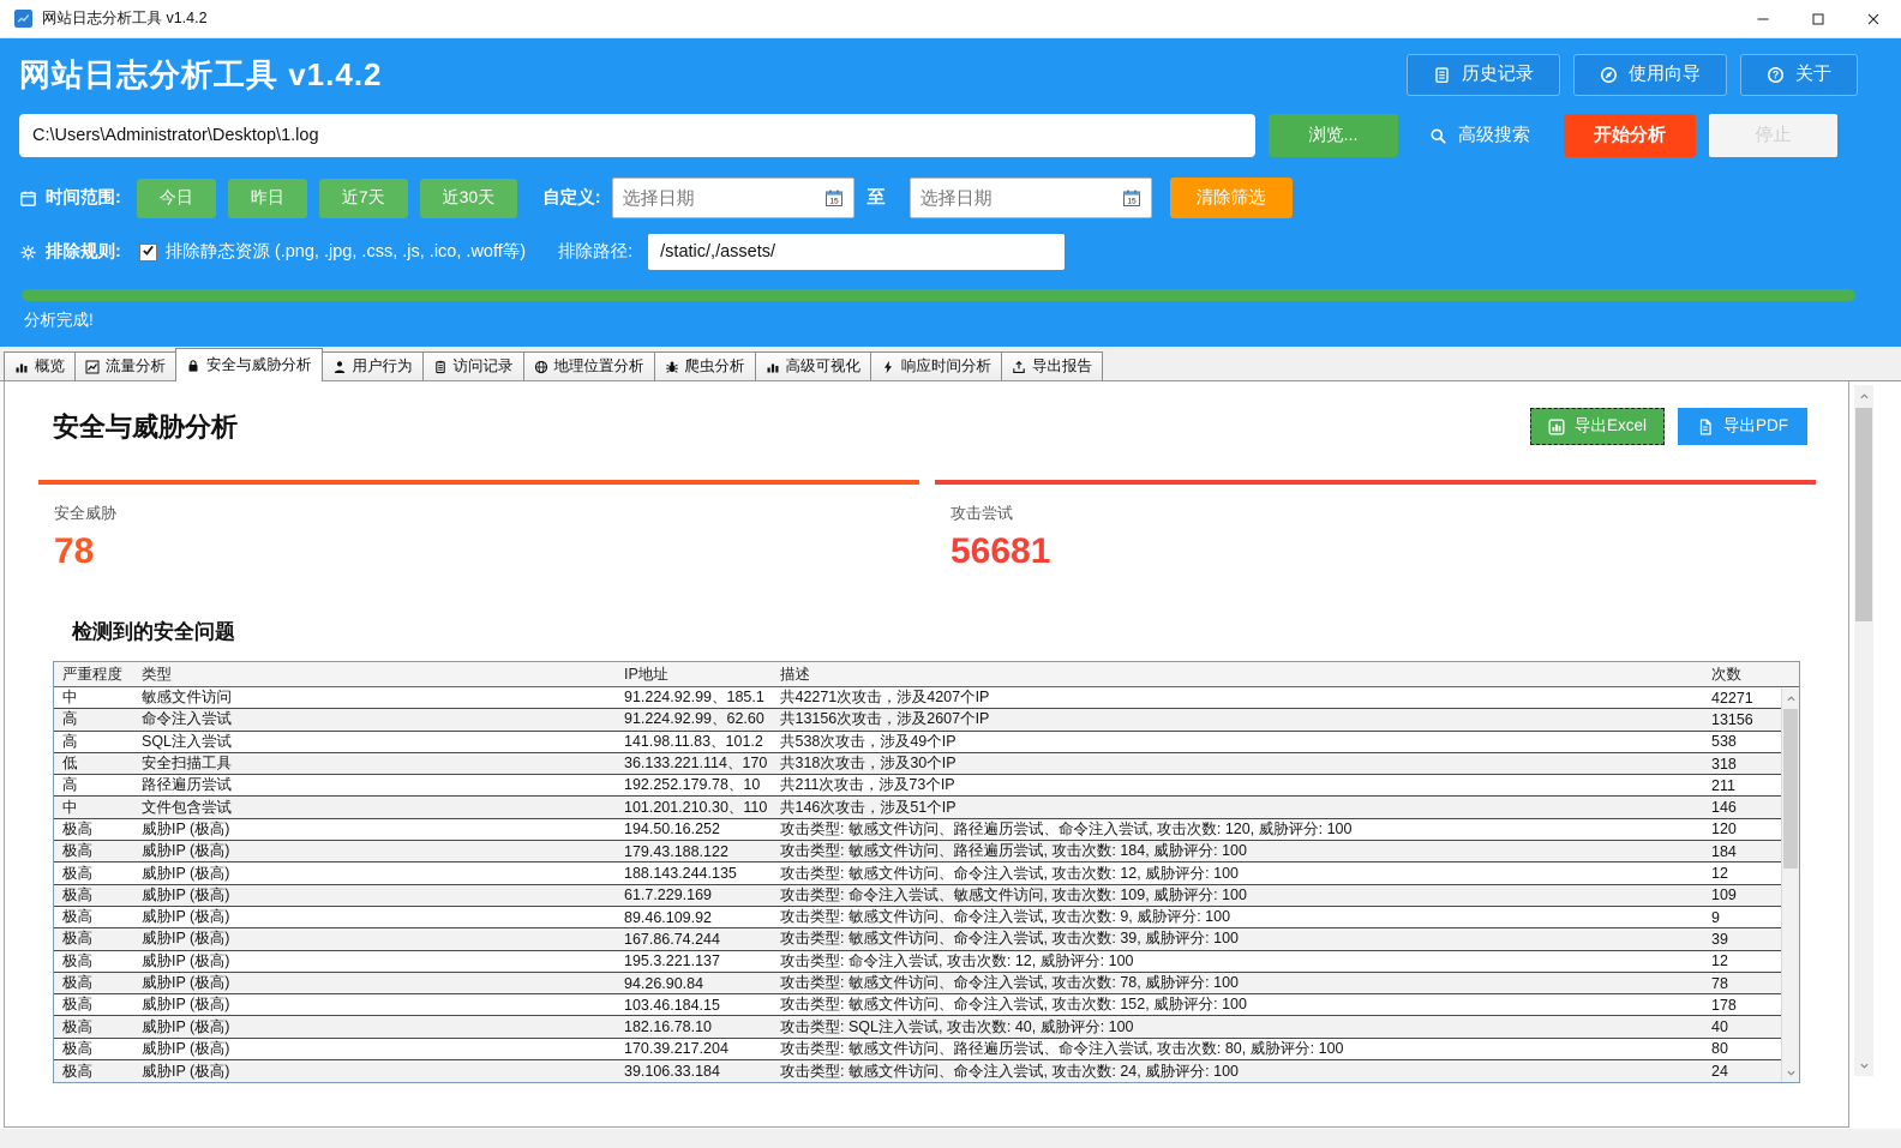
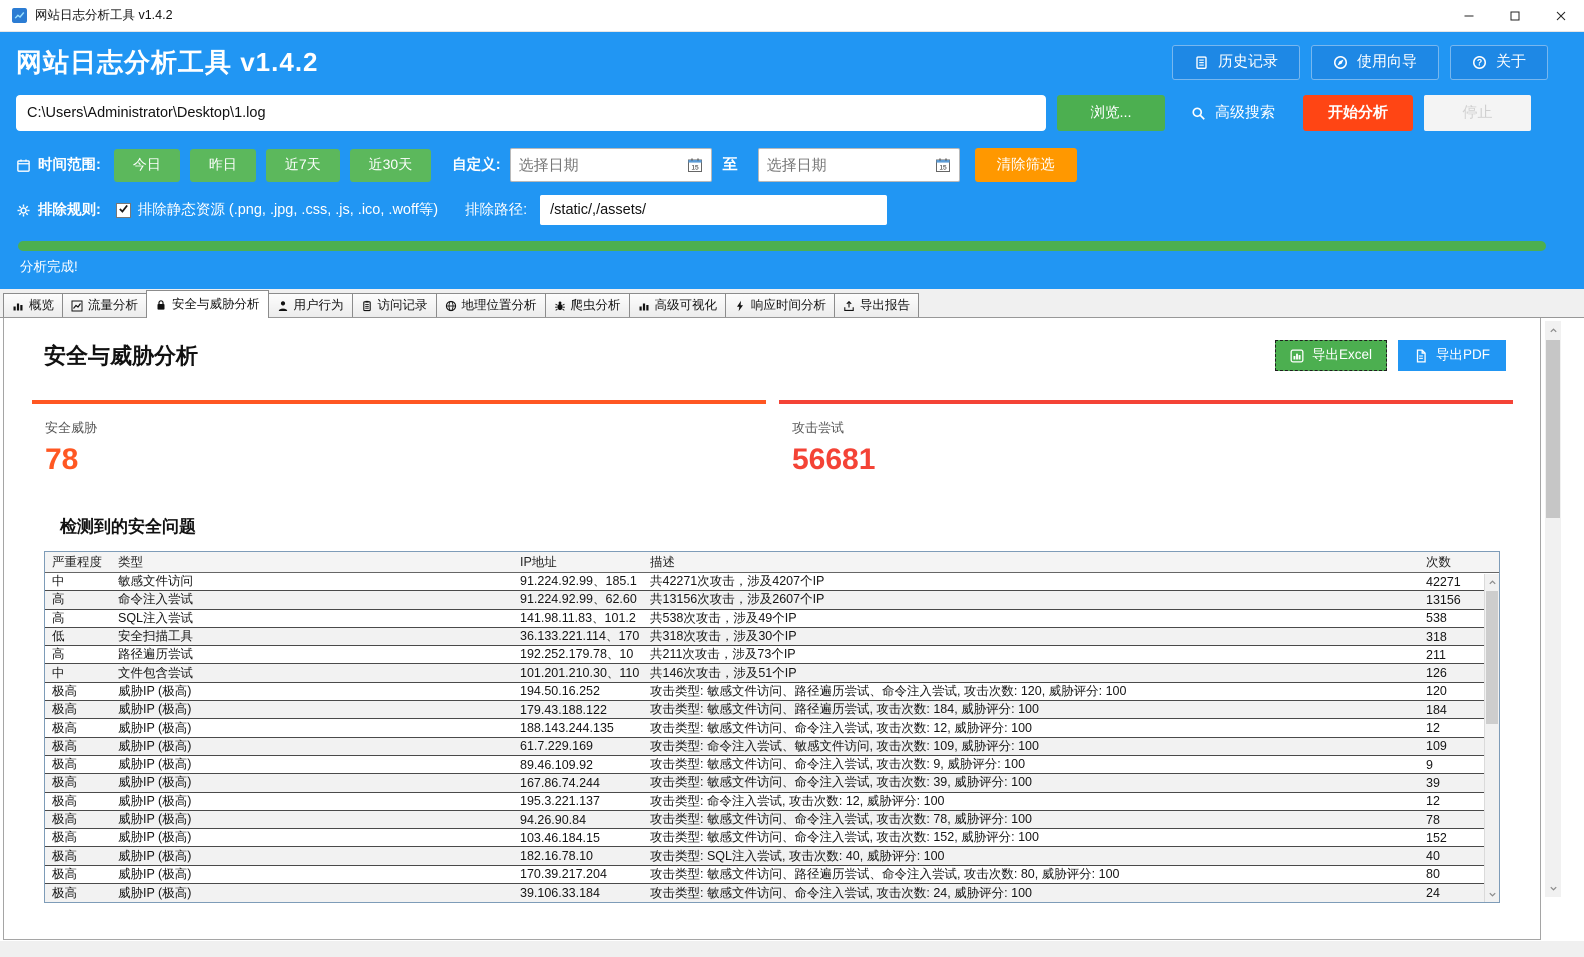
  网站日志分析工具 v1.4.2
  网站日志分析工具 v1.4.2
  历史记录
  使用向导
  ?
  关于
  C:\Users\Administrator\Desktop\1.log
  浏览...
  高级搜索
  开始分析
  停止
  时间范围:
  今日
  昨日
  近7天
  近30天
  自定义:
  选择日期
  至
  选择日期
  清除筛选
  排除规则:
  排除静态资源 (.png, .jpg, .css, .js, .ico, .woff等)
  排除路径:
  /static/,/assets/
  分析完成!
  概览
  流量分析
  安全与威胁分析
  用户行为
  访问记录
  地理位置分析
  爬虫分析
  高级可视化
  响应时间分析
  导出报告
  安全与威胁分析
  导出Excel
  导出PDF
  安全威胁
  78
  攻击尝试
  56681
  检测到的安全问题
  严重程度
  类型
  IP地址
  描述
  次数
  中
  敏感文件访问
  91.224.92.99、185.1
  共42271次攻击，涉及4207个IP
  42271
  高
  命令注入尝试
  91.224.92.99、62.60
  共13156次攻击，涉及2607个IP
  13156
  高
  SQL注入尝试
  141.98.11.83、101.2
  共538次攻击，涉及49个IP
  538
  低
  安全扫描工具
  36.133.221.114、170
  共318次攻击，涉及30个IP
  318
  高
  路径遍历尝试
  192.252.179.78、10
  共211次攻击，涉及73个IP
  211
  中
  文件包含尝试
  101.201.210.30、110
  共146次攻击，涉及51个IP
- 146
+ 126
  极高
  威胁IP (极高)
  194.50.16.252
  攻击类型: 敏感文件访问、路径遍历尝试、命令注入尝试, 攻击次数: 120, 威胁评分: 100
  120
  极高
  威胁IP (极高)
  179.43.188.122
  攻击类型: 敏感文件访问、路径遍历尝试, 攻击次数: 184, 威胁评分: 100
  184
  极高
  威胁IP (极高)
  188.143.244.135
  攻击类型: 敏感文件访问、命令注入尝试, 攻击次数: 12, 威胁评分: 100
  12
  极高
  威胁IP (极高)
  61.7.229.169
  攻击类型: 命令注入尝试、敏感文件访问, 攻击次数: 109, 威胁评分: 100
  109
  极高
  威胁IP (极高)
  89.46.109.92
  攻击类型: 敏感文件访问、命令注入尝试, 攻击次数: 9, 威胁评分: 100
  9
  极高
  威胁IP (极高)
  167.86.74.244
  攻击类型: 敏感文件访问、命令注入尝试, 攻击次数: 39, 威胁评分: 100
  39
  极高
  威胁IP (极高)
  195.3.221.137
  攻击类型: 命令注入尝试, 攻击次数: 12, 威胁评分: 100
  12
  极高
  威胁IP (极高)
  94.26.90.84
  攻击类型: 敏感文件访问、命令注入尝试, 攻击次数: 78, 威胁评分: 100
  78
  极高
  威胁IP (极高)
  103.46.184.15
  攻击类型: 敏感文件访问、命令注入尝试, 攻击次数: 152, 威胁评分: 100
- 178
+ 152
  极高
  威胁IP (极高)
  182.16.78.10
  攻击类型: SQL注入尝试, 攻击次数: 40, 威胁评分: 100
  40
  极高
  威胁IP (极高)
  170.39.217.204
  攻击类型: 敏感文件访问、路径遍历尝试、命令注入尝试, 攻击次数: 80, 威胁评分: 100
  80
  极高
  威胁IP (极高)
  39.106.33.184
  攻击类型: 敏感文件访问、命令注入尝试, 攻击次数: 24, 威胁评分: 100
  24
